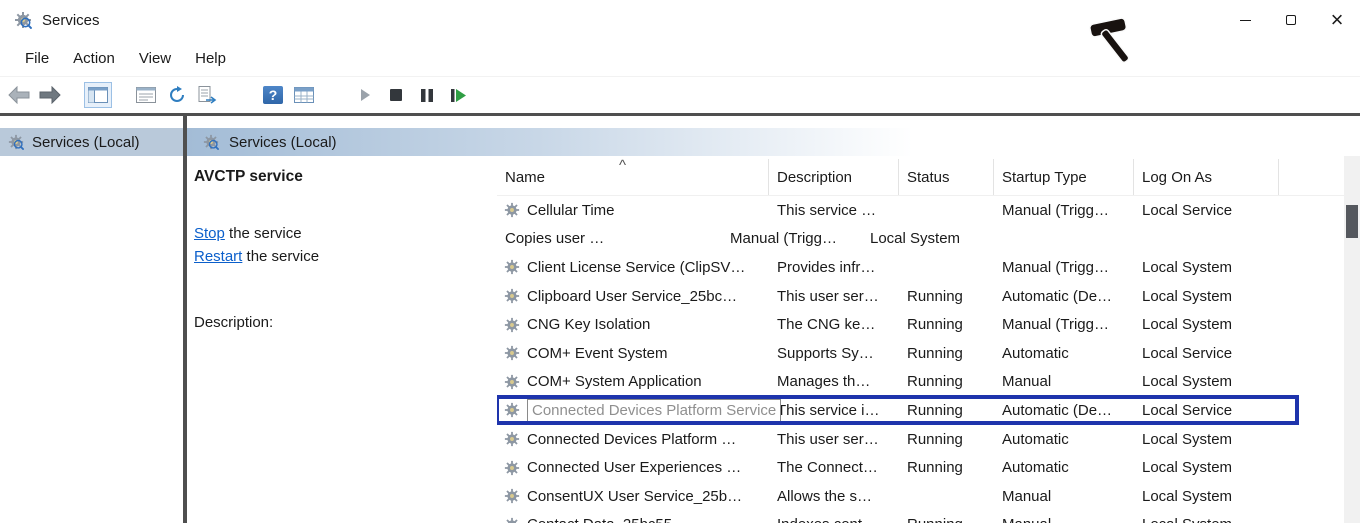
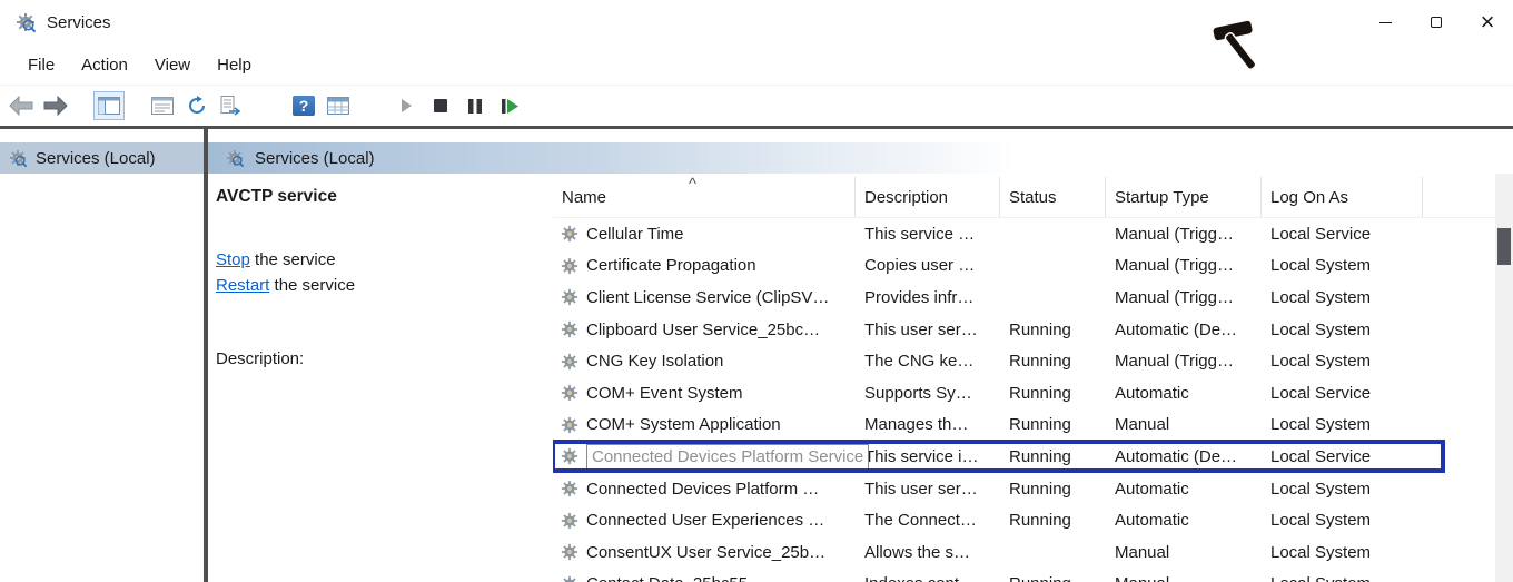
  Services
  ×
  File
  Action
  View
  Help
  ?
  Services (Local)
  Services (Local)
  AVCTP service
  Stop the service
  Restart the service
  Description:
  ^
  Name
  Description
  Status
  Startup Type
  Log On As
  Cellular Time
  This service …
  Manual (Trigg…
  Local Service
+ Certificate Propagation
  Copies user …
  Manual (Trigg…
  Local System
  Client License Service (ClipSV…
  Provides infr…
  Manual (Trigg…
  Local System
  Clipboard User Service_25bc…
  This user ser…
  Running
  Automatic (De…
  Local System
  CNG Key Isolation
  The CNG ke…
  Running
  Manual (Trigg…
  Local System
  COM+ Event System
  Supports Sy…
  Running
  Automatic
  Local Service
  COM+ System Application
  Manages th…
  Running
  Manual
  Local System
  Connected Devices Platform Service
  This service i…
  Running
  Automatic (De…
  Local Service
  Connected Devices Platform …
  This user ser…
  Running
  Automatic
  Local System
  Connected User Experiences …
  The Connect…
  Running
  Automatic
  Local System
  ConsentUX User Service_25b…
  Allows the s…
  Manual
  Local System
